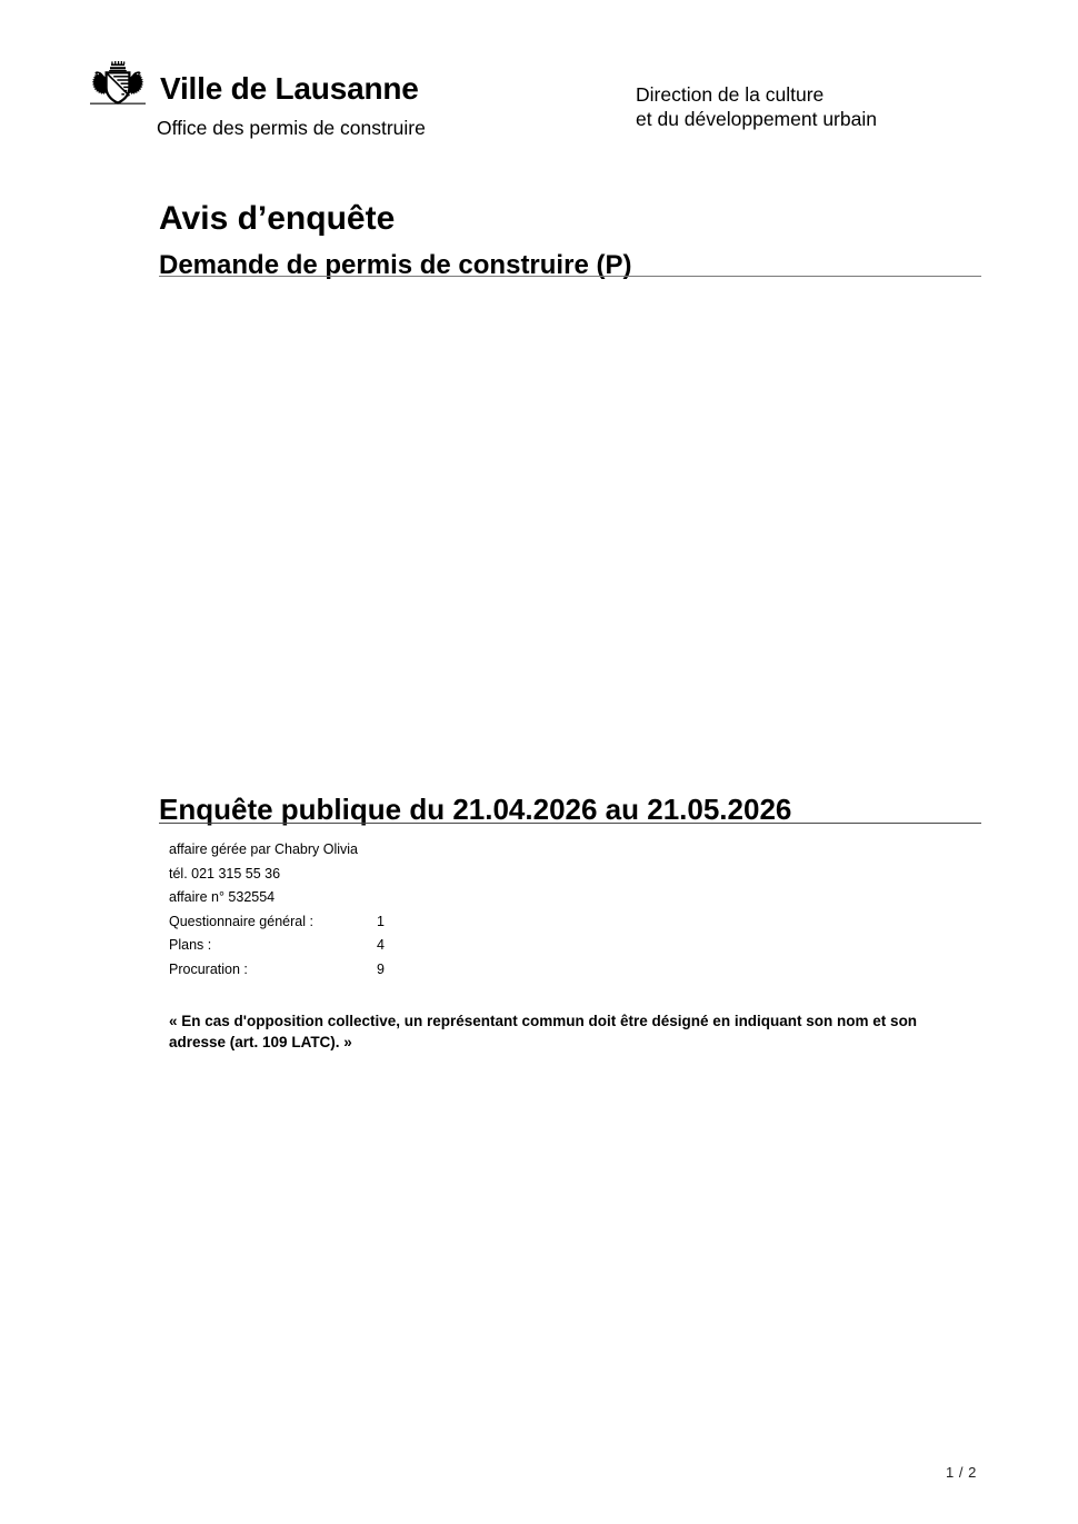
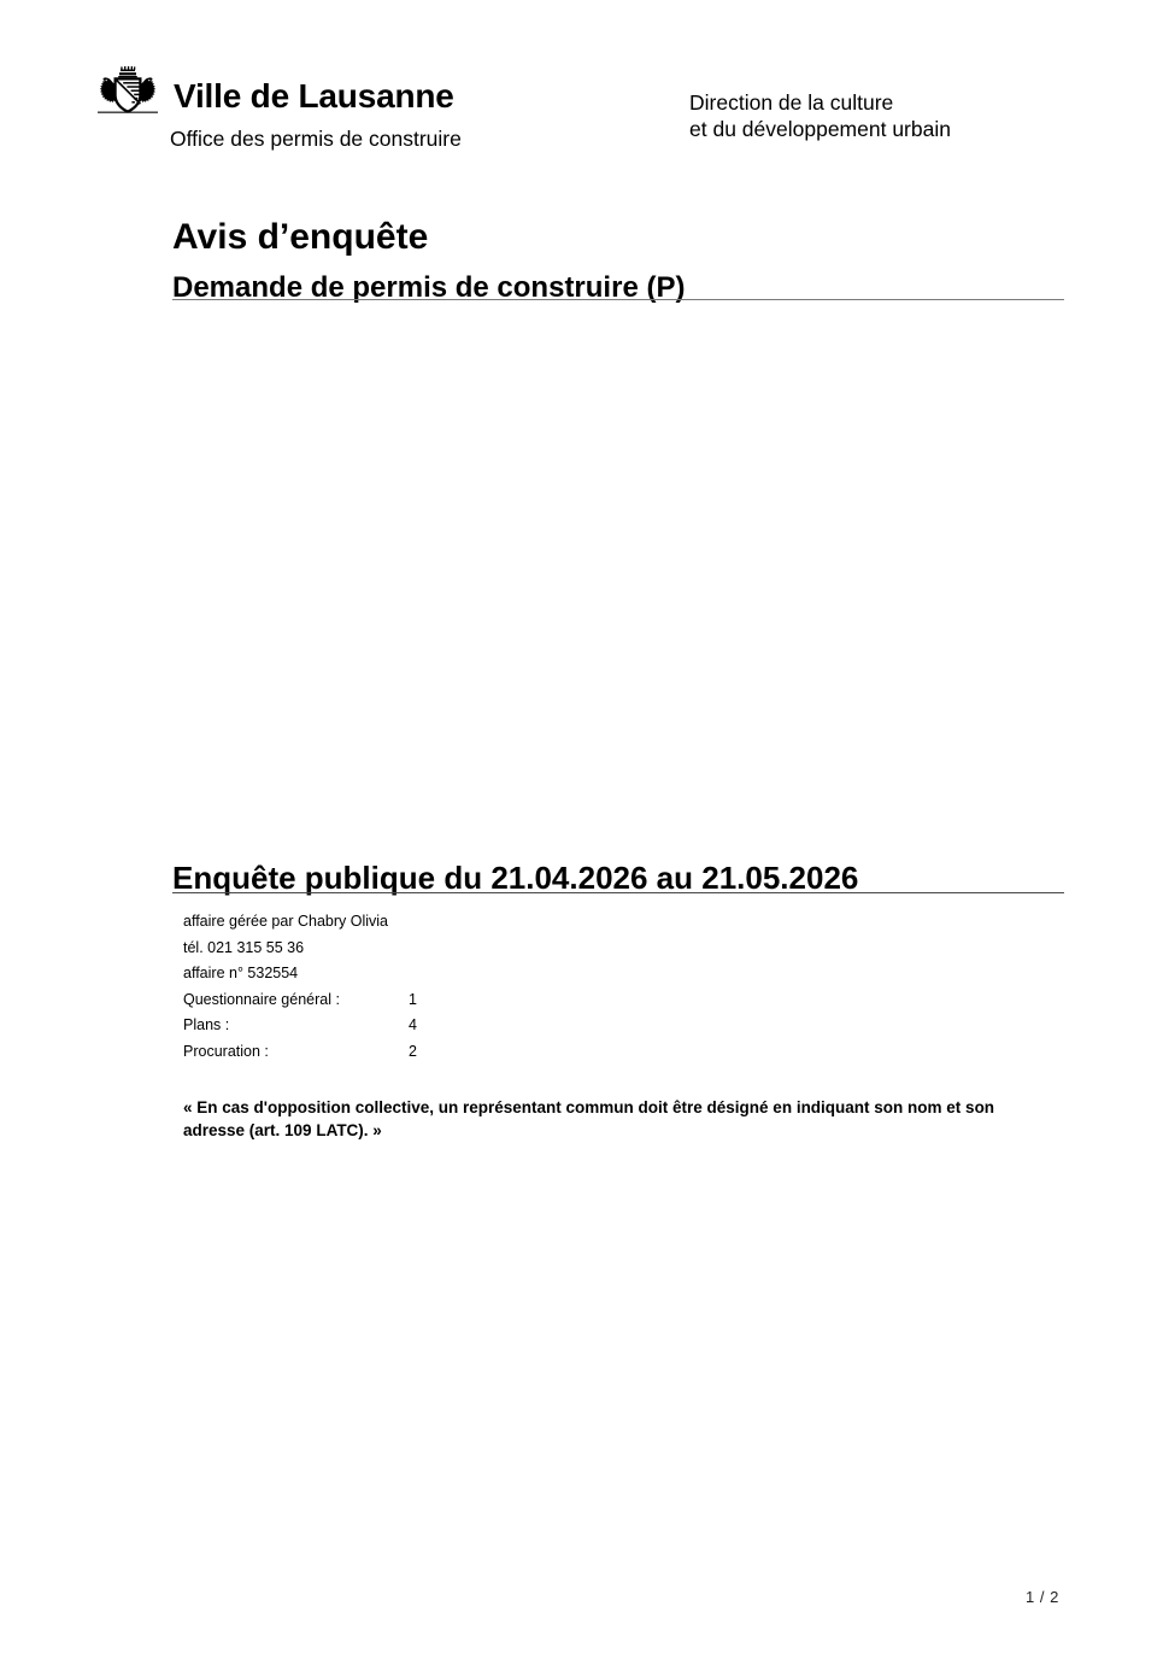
  Ville de Lausanne
  Office des permis de construire
  Direction de la culture
  et du développement urbain
  Avis d’enquête
  Demande de permis de construire (P)
  Enquête publique du 21.04.2026 au 21.05.2026
  affaire gérée par Chabry Olivia
  tél. 021 315 55 36
  affaire n° 532554
  Questionnaire général :
  1
  Plans :
  4
  Procuration :
- 9
+ 2
  « En cas d'opposition collective, un représentant commun doit être désigné en indiquant son nom et son adresse (art. 109 LATC). »
  1 / 2
